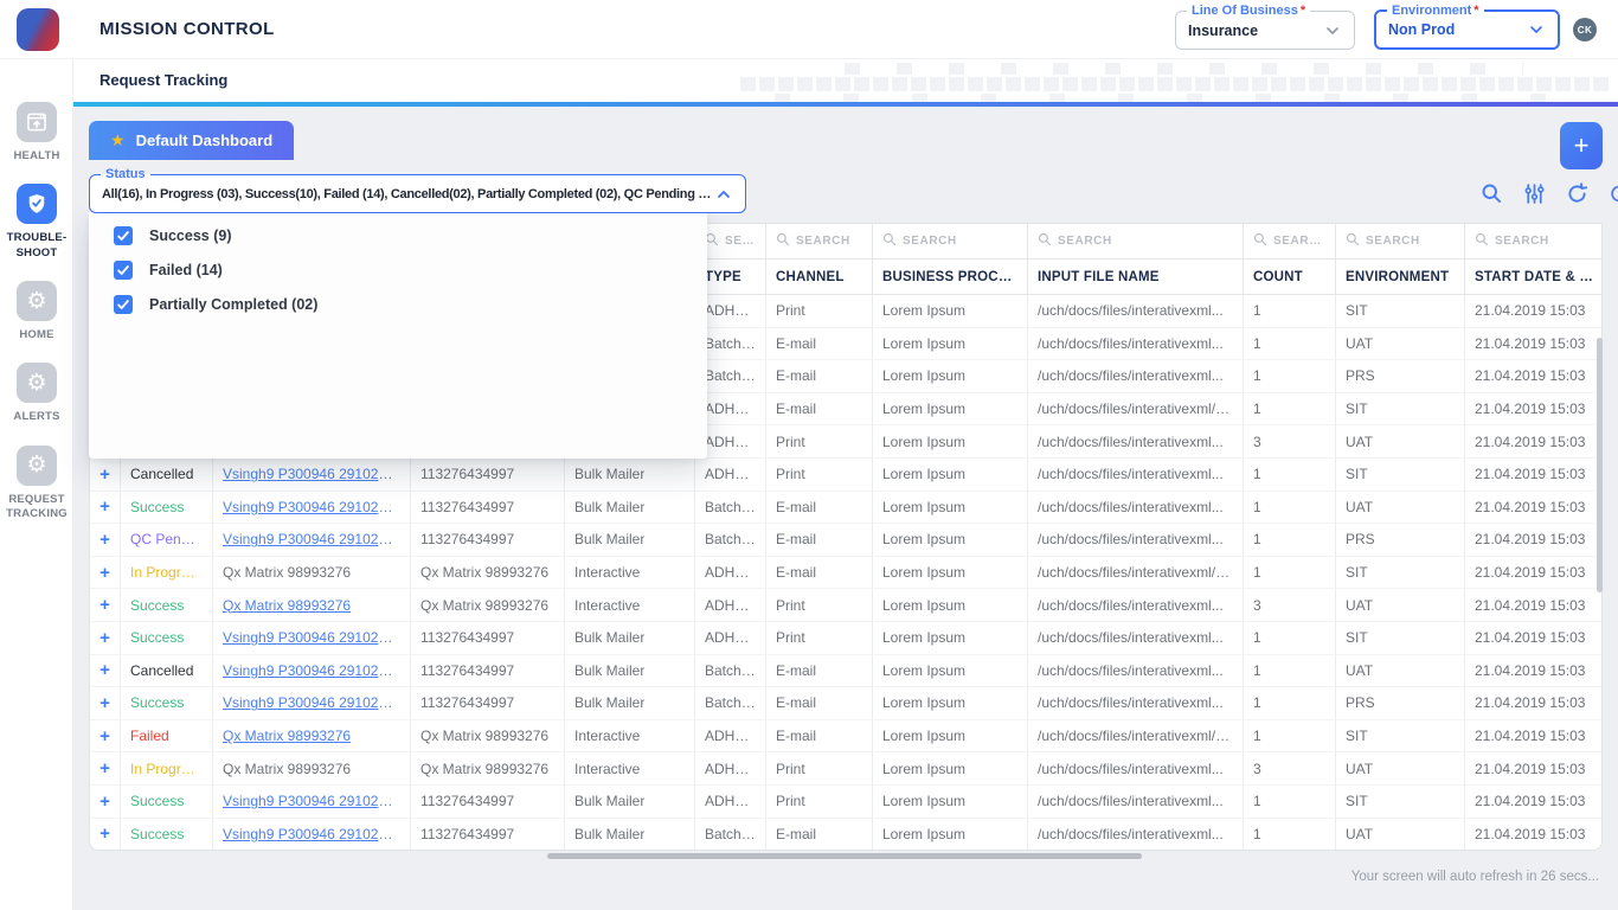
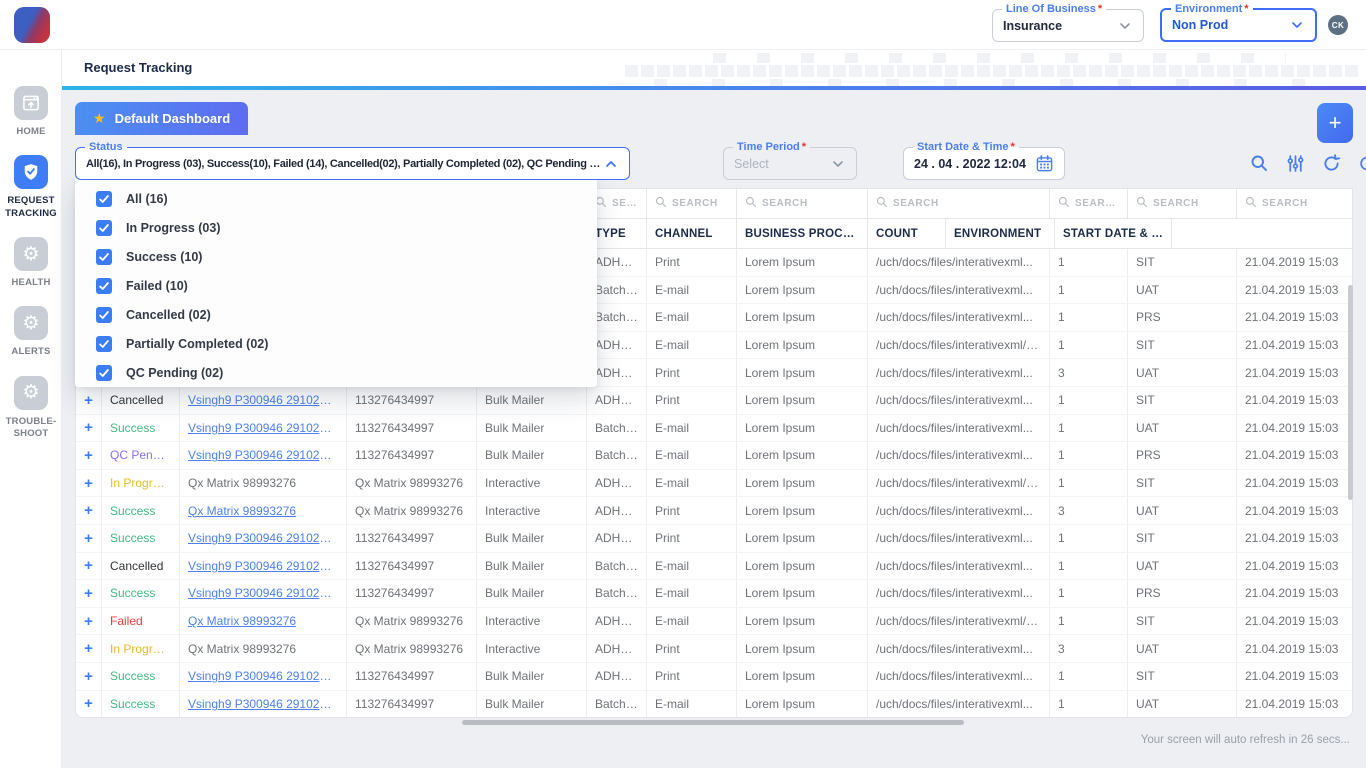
- MISSION CONTROL
  Line Of Business *
  Insurance
  Environment *
  Non Prod
  CK
  Request Tracking
- HEALTH
+ HOME
- TROUBLE-SHOOT
+ REQUEST TRACKING
  ⚙
- HOME
+ HEALTH
  ⚙
  ALERTS
  ⚙
- REQUEST TRACKING
+ TROUBLE-SHOOT
  ★
  Default Dashboard
  +
  Status
  All(16), In Progress (03), Success(10), Failed (14), Cancelled(02), Partially Completed (02), QC Pending (02
+ Time Period *
+ Select
+ Start Date & Time *
+ 24 . 04 . 2022 12:04
  SEARCH
  SEARCH
  SEARCH
  SEARCH
  SEARCH
  SEARCH
  TYPE
  CHANNEL
  BUSINESS PROCES
- INPUT FILE NAME
  COUNT
  ENVIRONMENT
  START DATE & T..
  ADHOC
  Print
  Lorem Ipsum
  /uch/docs/files/interativexml...
  1
  SIT
  21.04.2019 15:03
  Batch J
  E-mail
  Lorem Ipsum
  /uch/docs/files/interativexml...
  1
  UAT
  21.04.2019 15:03
  Batch J
  E-mail
  Lorem Ipsum
  /uch/docs/files/interativexml...
  1
  PRS
  21.04.2019 15:03
  ADHOC
  E-mail
  Lorem Ipsum
  /uch/docs/files/interativexml/fil..
  1
  SIT
  21.04.2019 15:03
  ADHOC
  Print
  Lorem Ipsum
  /uch/docs/files/interativexml...
  3
  UAT
  21.04.2019 15:03
  +
  Cancelled
  Vsingh9 P300946 29102847
  113276434997
  Bulk Mailer
  ADHOC
  Print
  Lorem Ipsum
  /uch/docs/files/interativexml...
  1
  SIT
  21.04.2019 15:03
  +
  Success
  Vsingh9 P300946 29102847
  113276434997
  Bulk Mailer
  Batch J
  E-mail
  Lorem Ipsum
  /uch/docs/files/interativexml...
  1
  UAT
  21.04.2019 15:03
  +
  QC Pendin
  Vsingh9 P300946 29102847
  113276434997
  Bulk Mailer
  Batch J
  E-mail
  Lorem Ipsum
  /uch/docs/files/interativexml...
  1
  PRS
  21.04.2019 15:03
  +
  In Progress
  Qx Matrix 98993276
  Qx Matrix 98993276
  Interactive
  ADHOC
  E-mail
  Lorem Ipsum
  /uch/docs/files/interativexml/fil..
  1
  SIT
  21.04.2019 15:03
  +
  Success
  Qx Matrix 98993276
  Qx Matrix 98993276
  Interactive
  ADHOC
  Print
  Lorem Ipsum
  /uch/docs/files/interativexml...
  3
  UAT
  21.04.2019 15:03
  +
  Success
  Vsingh9 P300946 29102847
  113276434997
  Bulk Mailer
  ADHOC
  Print
  Lorem Ipsum
  /uch/docs/files/interativexml...
  1
  SIT
  21.04.2019 15:03
  +
  Cancelled
  Vsingh9 P300946 29102847
  113276434997
  Bulk Mailer
  Batch J
  E-mail
  Lorem Ipsum
  /uch/docs/files/interativexml...
  1
  UAT
  21.04.2019 15:03
  +
  Success
  Vsingh9 P300946 29102847
  113276434997
  Bulk Mailer
  Batch J
  E-mail
  Lorem Ipsum
  /uch/docs/files/interativexml...
  1
  PRS
  21.04.2019 15:03
  +
  Failed
  Qx Matrix 98993276
  Qx Matrix 98993276
  Interactive
  ADHOC
  E-mail
  Lorem Ipsum
  /uch/docs/files/interativexml/fil..
  1
  SIT
  21.04.2019 15:03
  +
  In Progress
  Qx Matrix 98993276
  Qx Matrix 98993276
  Interactive
  ADHOC
  Print
  Lorem Ipsum
  /uch/docs/files/interativexml...
  3
  UAT
  21.04.2019 15:03
  +
  Success
  Vsingh9 P300946 29102847
  113276434997
  Bulk Mailer
  ADHOC
  Print
  Lorem Ipsum
  /uch/docs/files/interativexml...
  1
  SIT
  21.04.2019 15:03
  +
  Success
  Vsingh9 P300946 29102847
  113276434997
  Bulk Mailer
  Batch J
  E-mail
  Lorem Ipsum
  /uch/docs/files/interativexml...
  1
  UAT
  21.04.2019 15:03
+ All (16)
+ In Progress (03)
- Success (9)
+ Success (10)
- Failed (14)
+ Failed (10)
+ Cancelled (02)
  Partially Completed (02)
+ QC Pending (02)
  Your screen will auto refresh in 26 secs...
